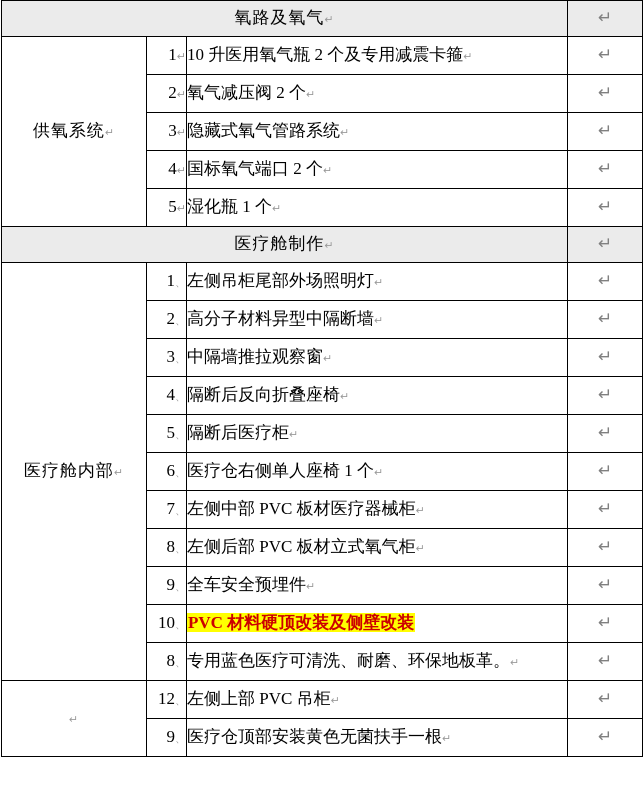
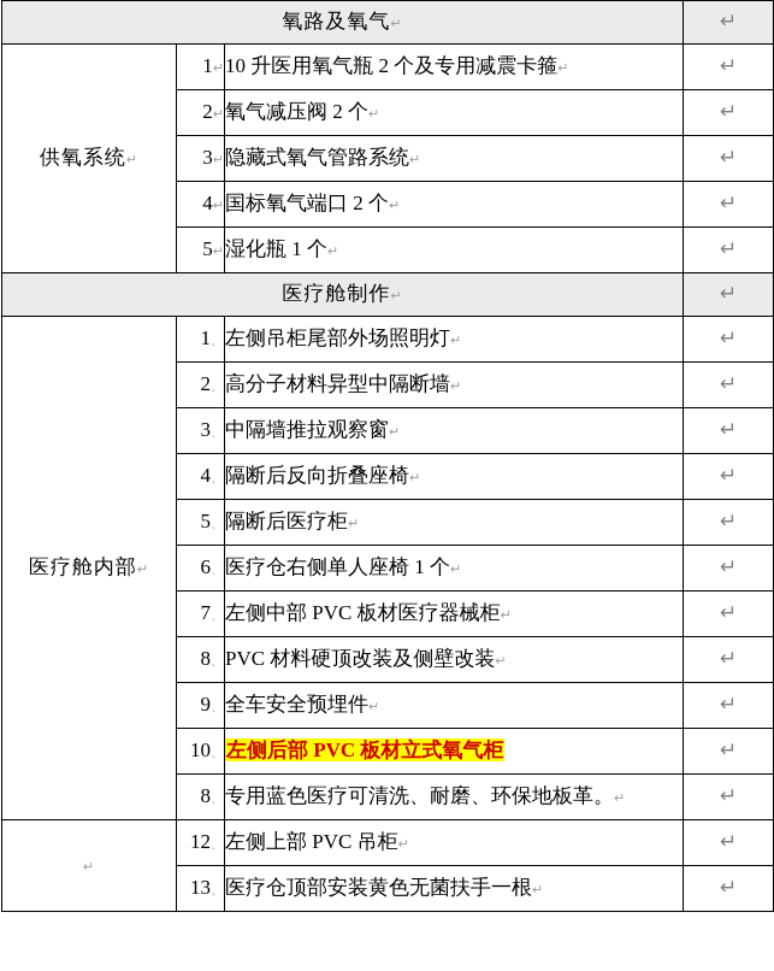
  氧路及氧气↵	↵
  供氧系统↵	1↵	10 升医用氧气瓶 2 个及专用减震卡箍↵	↵
  2↵	氧气减压阀 2 个↵	↵
  3↵	隐藏式氧气管路系统↵	↵
  4↵	国标氧气端口 2 个↵	↵
  5↵	湿化瓶 1 个↵	↵
  医疗舱制作↵	↵
  医疗舱内部↵	1、	左侧吊柜尾部外场照明灯↵	↵
  2、	高分子材料异型中隔断墙↵	↵
  3、	中隔墙推拉观察窗↵	↵
  4、	隔断后反向折叠座椅↵	↵
  5、	隔断后医疗柜↵	↵
  6、	医疗仓右侧单人座椅 1 个↵	↵
  7、	左侧中部 PVC 板材医疗器械柜↵	↵
- 8、	左侧后部 PVC 板材立式氧气柜↵	↵
+ 8、	PVC 材料硬顶改装及侧壁改装↵	↵
  9、	全车安全预埋件↵	↵
- 10、	PVC 材料硬顶改装及侧壁改装	↵
+ 10、	左侧后部 PVC 板材立式氧气柜	↵
  8、	专用蓝色医疗可清洗、耐磨、环保地板革。↵	↵
  ↵	12、	左侧上部 PVC 吊柜↵	↵
- 9、	医疗仓顶部安装黄色无菌扶手一根↵	↵
+ 13、	医疗仓顶部安装黄色无菌扶手一根↵	↵
